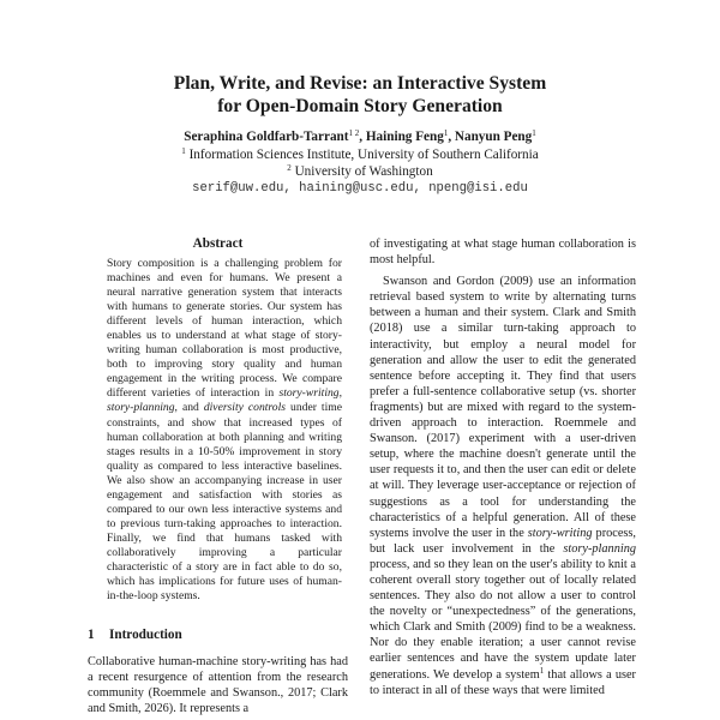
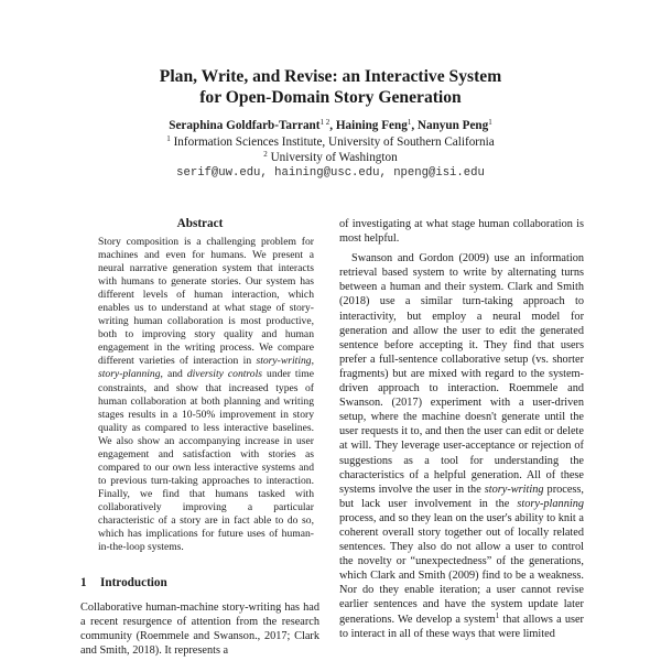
  Plan, Write, and Revise: an Interactive System
  for Open-Domain Story Generation
  Seraphina Goldfarb-Tarrant1 2, Haining Feng1, Nanyun Peng1
  1 Information Sciences Institute, University of Southern California
  2 University of Washington
  serif@uw.edu, haining@usc.edu, npeng@isi.edu
  Abstract
  Story composition is a challenging problem for machines and even for humans. We present a neural narrative generation system that interacts with humans to generate stories. Our system has different levels of human interaction, which enables us to understand at what stage of story-writing human collaboration is most productive, both to improving story quality and human engagement in the writing process. We compare different varieties of interaction in story-writing, story-planning, and diversity controls under time constraints, and show that increased types of human collaboration at both planning and writing stages results in a 10-50% improvement in story quality as compared to less interactive baselines. We also show an accompanying increase in user engagement and satisfaction with stories as compared to our own less interactive systems and to previous turn-taking approaches to interaction. Finally, we find that humans tasked with collaboratively improving a particular characteristic of a story are in fact able to do so, which has implications for future uses of human-in-the-loop systems.
  1 Introduction
- Collaborative human-machine story-writing has had a recent resurgence of attention from the research community (Roemmele and Swanson., 2017; Clark and Smith, 2026). It represents a
+ Collaborative human-machine story-writing has had a recent resurgence of attention from the research community (Roemmele and Swanson., 2017; Clark and Smith, 2018). It represents a
  of investigating at what stage human collaboration is most helpful.
  Swanson and Gordon (2009) use an information retrieval based system to write by alternating turns between a human and their system. Clark and Smith (2018) use a similar turn-taking approach to interactivity, but employ a neural model for generation and allow the user to edit the generated sentence before accepting it. They find that users prefer a full-sentence collaborative setup (vs. shorter fragments) but are mixed with regard to the system-driven approach to interaction. Roemmele and Swanson. (2017) experiment with a user-driven setup, where the machine doesn't generate until the user requests it to, and then the user can edit or delete at will. They leverage user-acceptance or rejection of suggestions as a tool for understanding the characteristics of a helpful generation. All of these systems involve the user in the story-writing process, but lack user involvement in the story-planning process, and so they lean on the user's ability to knit a coherent overall story together out of locally related sentences. They also do not allow a user to control the novelty or “unexpectedness” of the generations, which Clark and Smith (2009) find to be a weakness. Nor do they enable iteration; a user cannot revise earlier sentences and have the system update later generations. We develop a system1 that allows a user to interact in all of these ways that were limited
